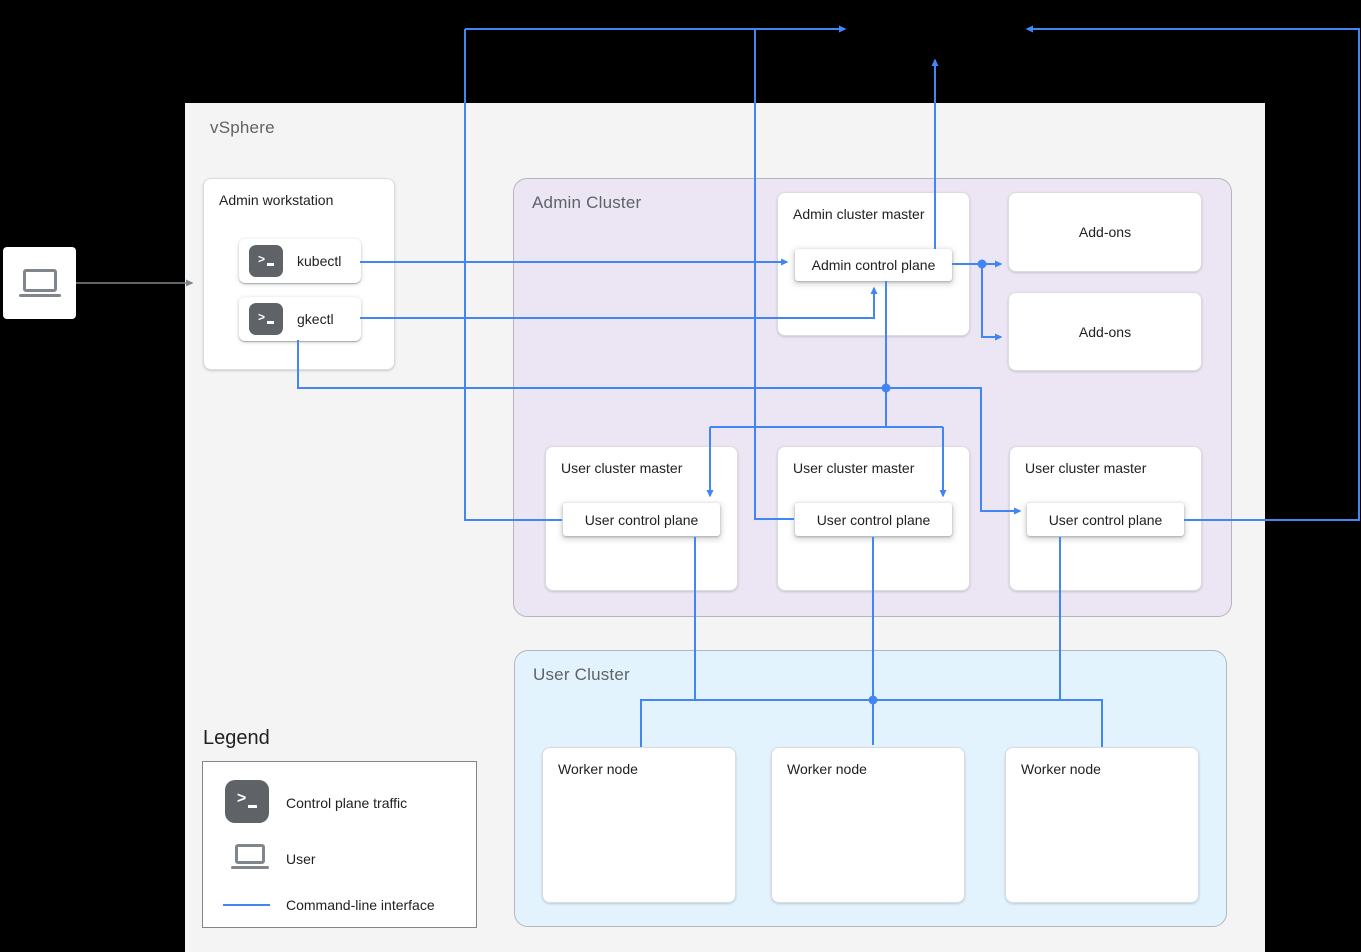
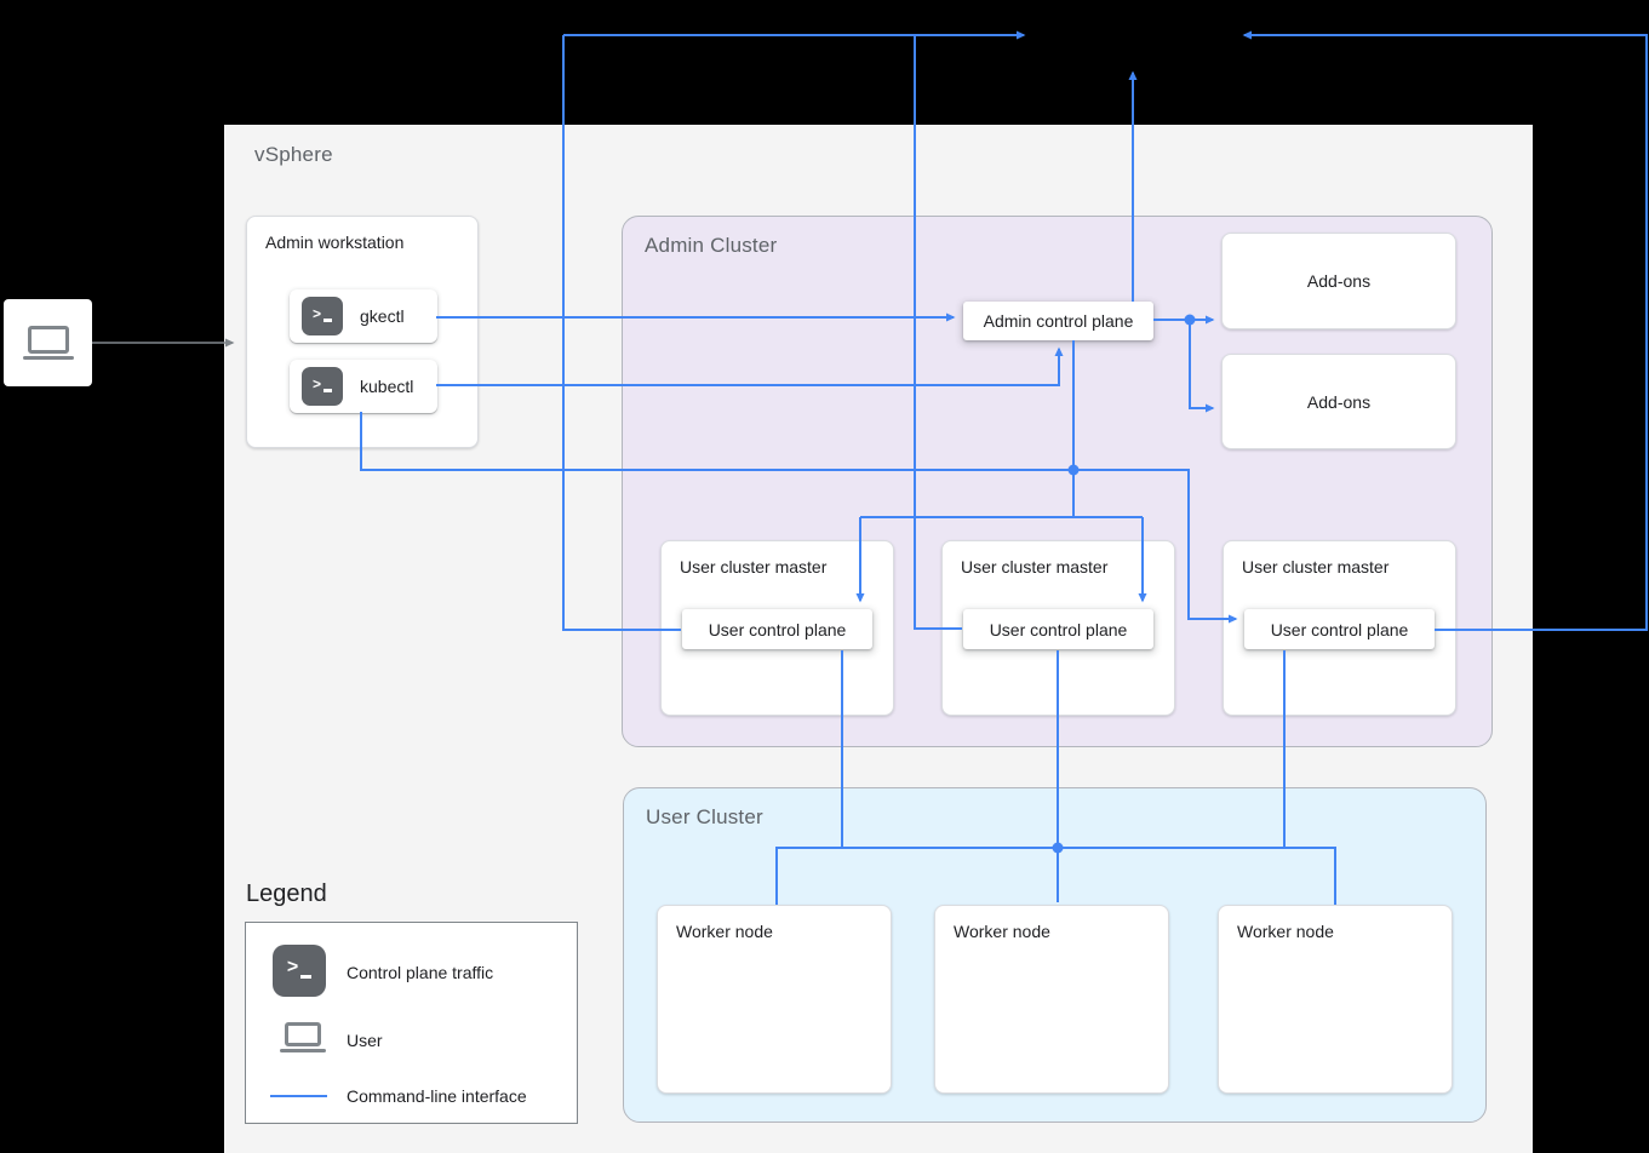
  vSphere
  Admin workstation
  >
- kubectl
+ gkectl
  >
- gkectl
+ kubectl
  Admin Cluster
- Admin cluster master
  Admin control plane
  Add-ons
  Add-ons
  User cluster master
  User cluster master
  User cluster master
  User control plane
  User control plane
  User control plane
  User Cluster
  Worker node
  Worker node
  Worker node
  Legend
  >
  Control plane traffic
  User
  Command-line interface
